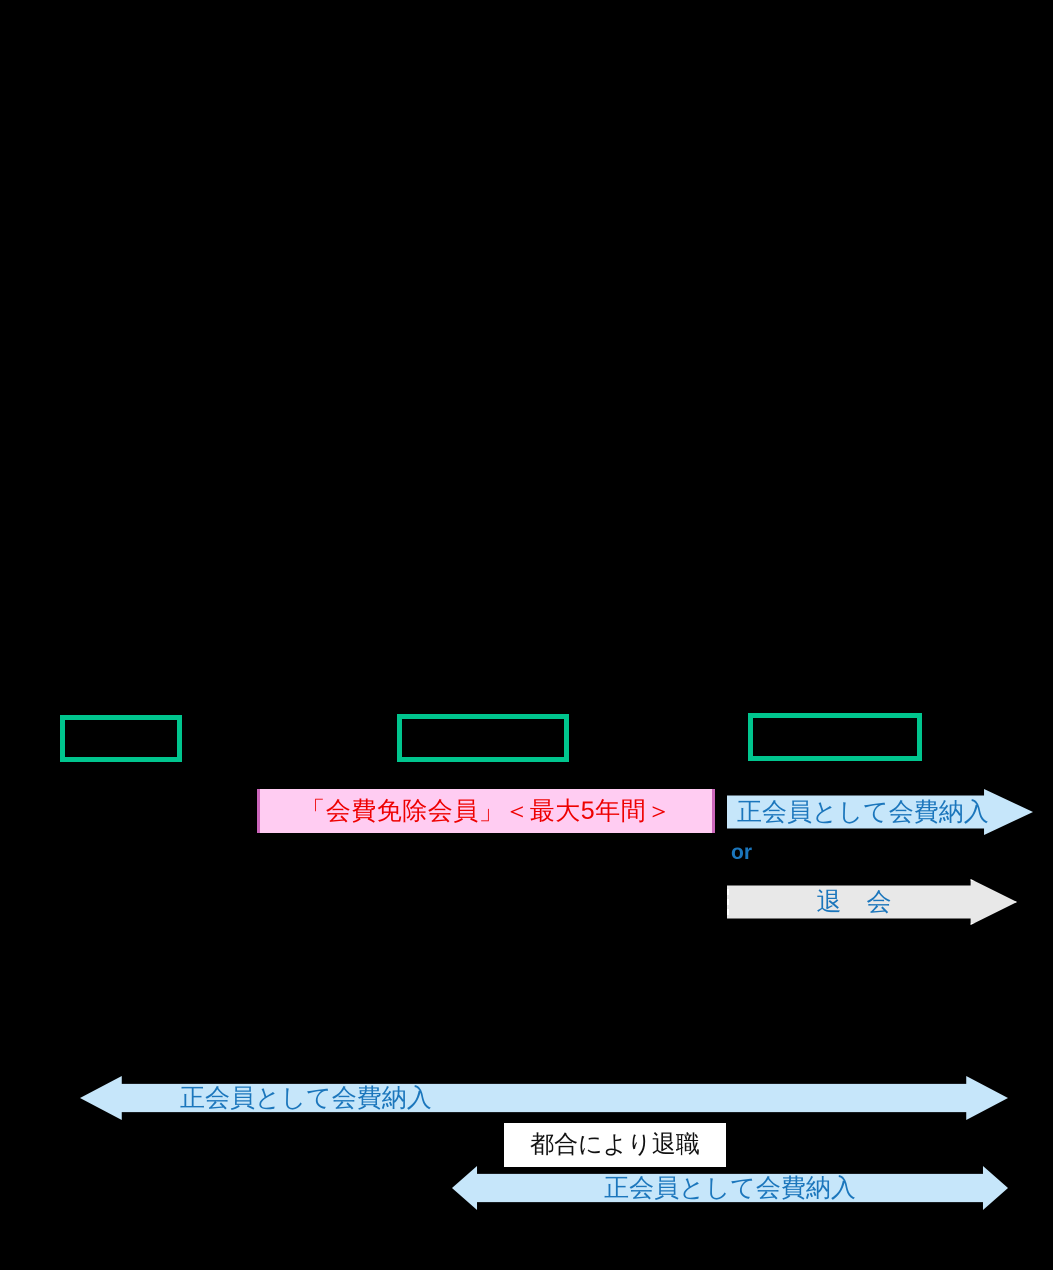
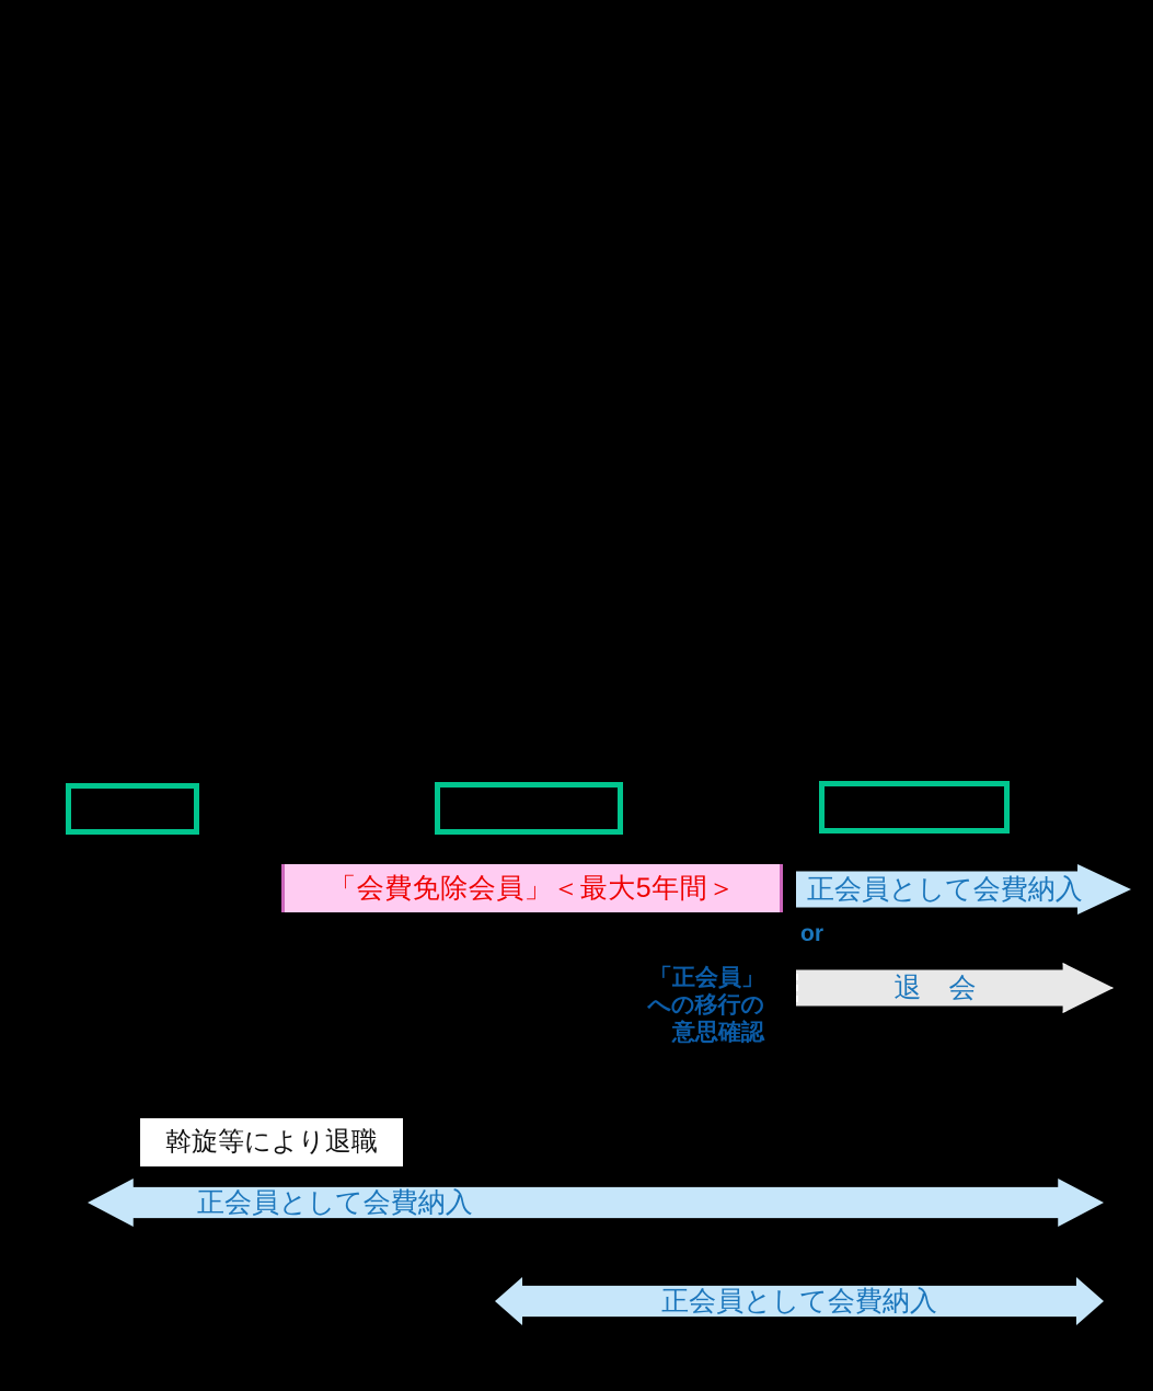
  「会費免除会員」＜最大5年間＞
  正会員として会費納入
  or
+ 「正会員」
+ への移行の
+ 意思確認
  退 会
+ 斡旋等により退職
  正会員として会費納入
- 都合により退職
  正会員として会費納入
